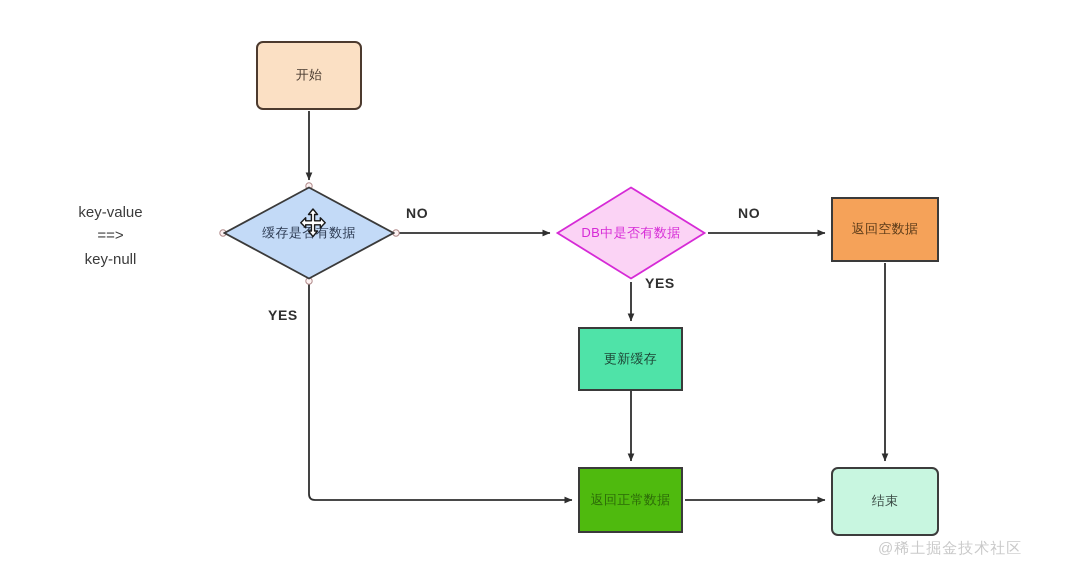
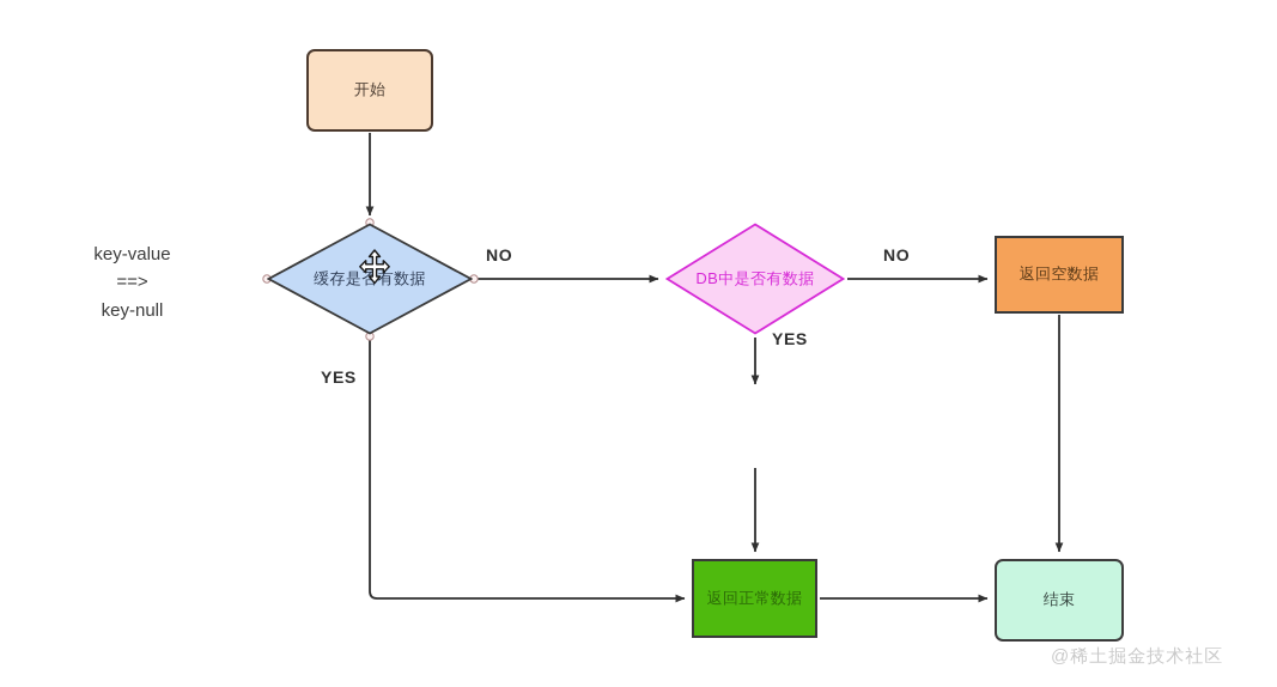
  开始
  缓存是有数据
  DB中是否有数据
  返回空数据
- 更新缓存
  返回正常数据
  结束
  NO
  NO
  YES
  YES
  key-value
  ==>
  key-null
  @稀土掘金技术社区
